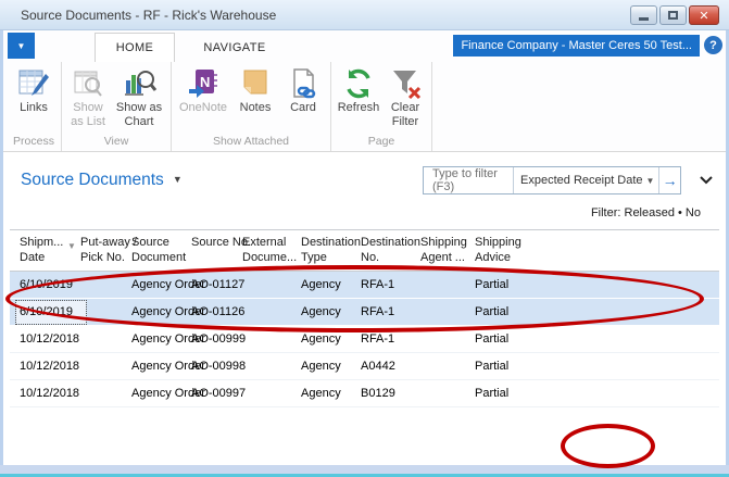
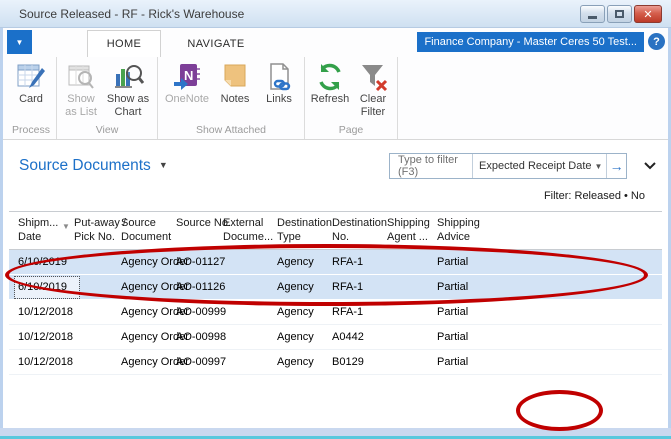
- Source Documents - RF - Rick's Warehouse
+ Source Released - RF - Rick's Warehouse
  ✕
  ▼
  HOME
  NAVIGATE
  Finance Company - Master Ceres 50 Test...
  ?
- Links
+ Card
  Process
  Show as List
  Show as Chart
  View
  N
  OneNote
  Notes
- Card
+ Links
  Show Attached
  Refresh
  Clear Filter
  Page
  Source Documents ▼
  Type to filter (F3)
  Expected Receipt Date
  ▼
  →
  Filter: Released • No
  ▼
  Shipm...
  Date
  Put-away
  Pick No.
  Source
  Document
  Source N
  External
  Docume...
  Destination
  Type
  Destination
  No.
  Shipping
  Agent ...
  Shipping
  Advice
  6/10/2019
  Agency Or
  AO-01127
  Agency
  RFA-1
  Partial
  6/10/2019
  Agency Or
  AO-01126
  Agency
  RFA-1
  Partial
  10/12/2018
  Agency Or
  AO-00999
  Agency
  RFA-1
  Partial
  10/12/2018
  Agency Or
  AO-00998
  Agency
  A0442
  Partial
  10/12/2018
  Agency Or
  AO-00997
  Agency
  B0129
  Partial
